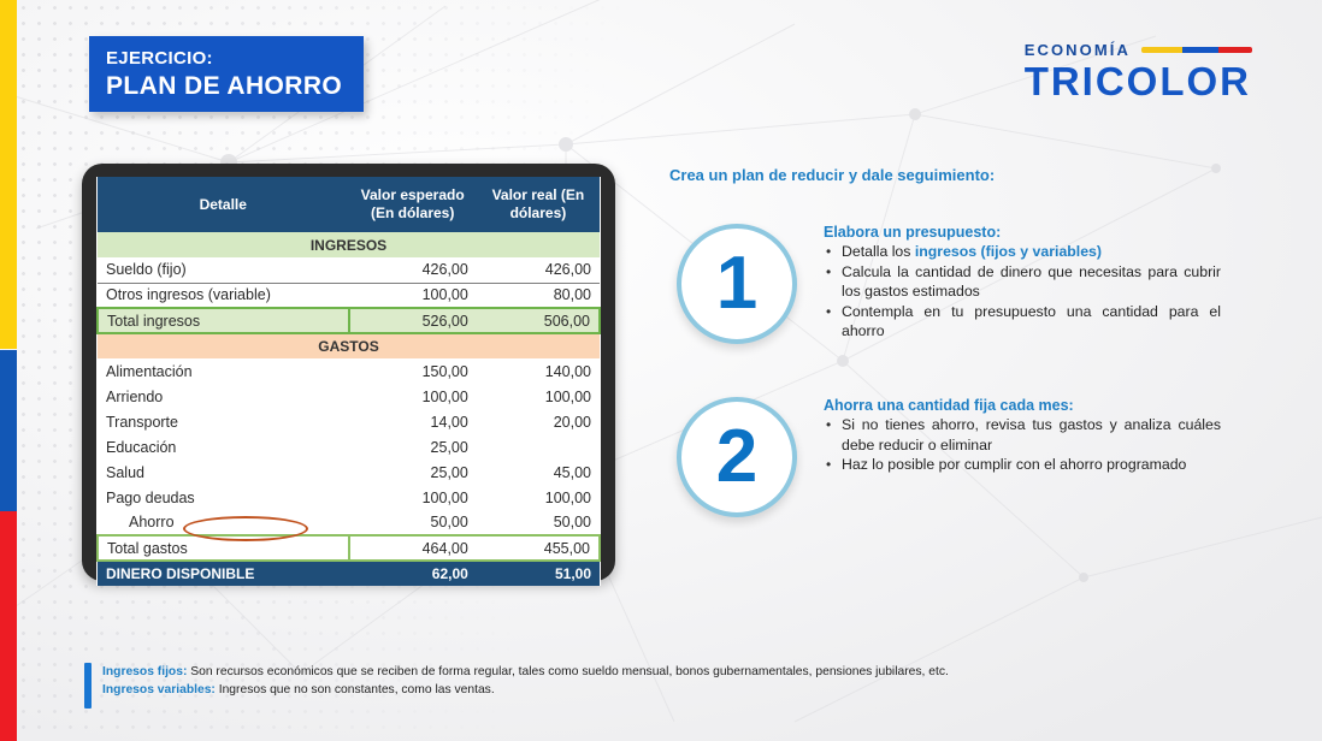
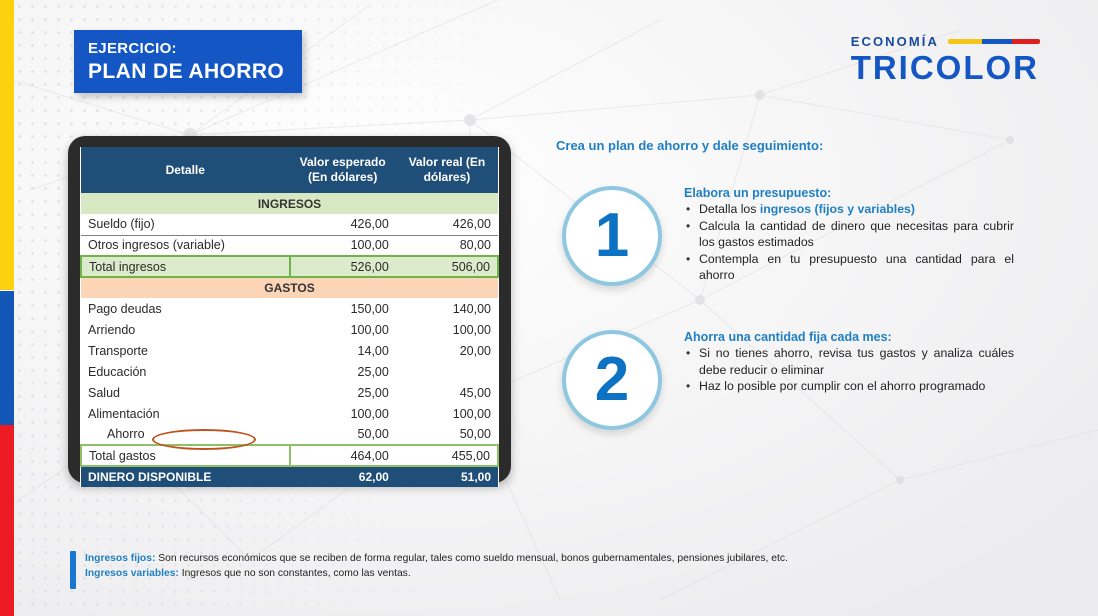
  EJERCICIO:
  PLAN DE AHORRO
  ECONOMÍA
  TRICOLOR
  Detalle	Valor esperado (En dólares)	Valor real (En dólares)
  INGRESOS
  Sueldo (fijo)	426,00	426,00
  Otros ingresos (variable)	100,00	80,00
  Total ingresos	526,00	506,00
  GASTOS
- Alimentación	150,00	140,00
+ Pago deudas	150,00	140,00
  Arriendo	100,00	100,00
  Transporte	14,00	20,00
  Educación	25,00
  Salud	25,00	45,00
- Pago deudas	100,00	100,00
+ Alimentación	100,00	100,00
  Ahorro	50,00	50,00
  Total gastos	464,00	455,00
  DINERO DISPONIBLE	62,00	51,00
- Crea un plan de reducir y dale seguimiento:
+ Crea un plan de ahorro y dale seguimiento:
  1
  Elabora un presupuesto:
  Detalla los ingresos (fijos y variables)
  Calcula la cantidad de dinero que necesitas para cubrir los gastos estimados
  Contempla en tu presupuesto una cantidad para el ahorro
  2
  Ahorra una cantidad fija cada mes:
  Si no tienes ahorro, revisa tus gastos y analiza cuáles debe reducir o eliminar
  Haz lo posible por cumplir con el ahorro programado
  Ingresos fijos: Son recursos económicos que se reciben de forma regular, tales como sueldo mensual, bonos gubernamentales, pensiones jubilares, etc.
  Ingresos variables: Ingresos que no son constantes, como las ventas.
